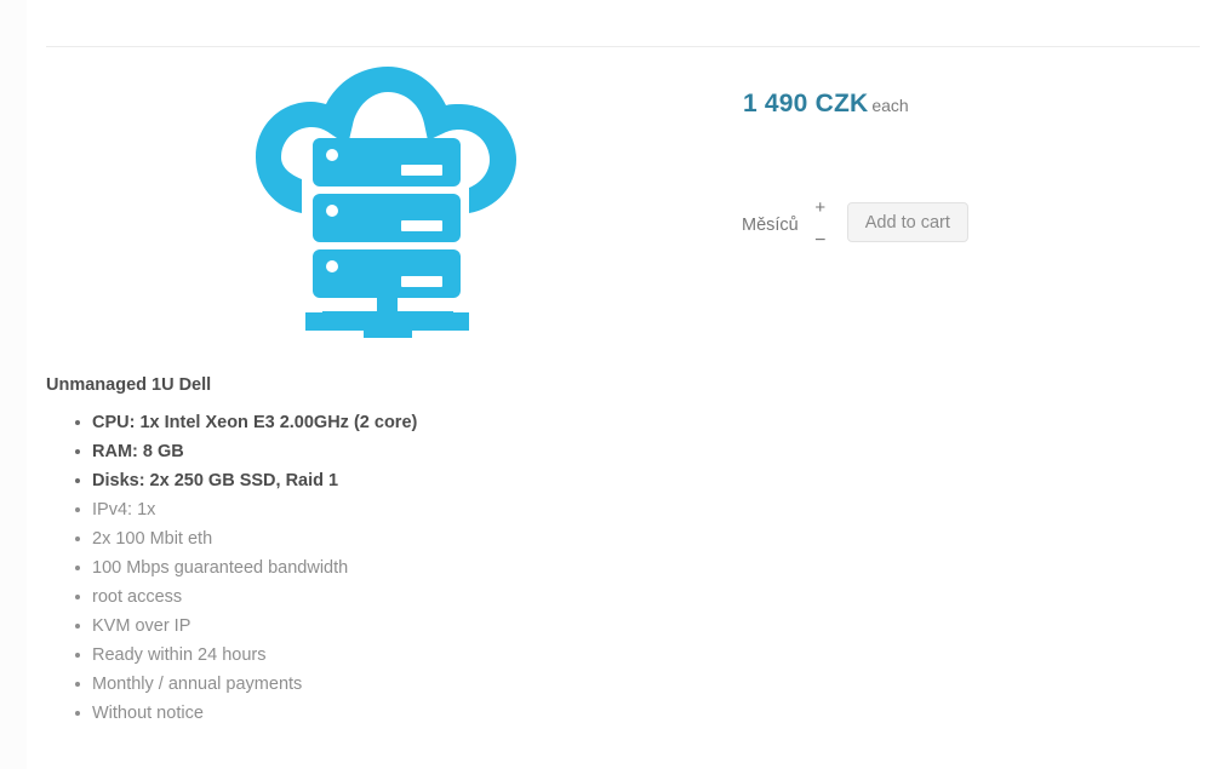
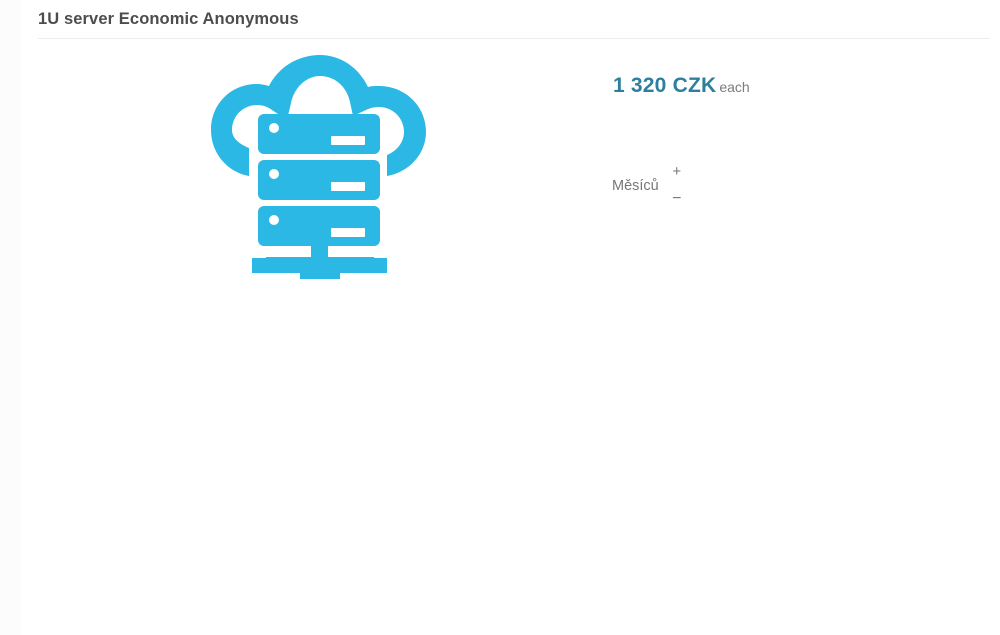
+ 1U server Economic Anonymous
- 1 490 CZK
+ 1 320 CZK
  each
  Měsíců
  +
  −
- Add to cart
- Unmanaged 1U Dell
- CPU: 1x Intel Xeon E3 2.00GHz (2 core)
- RAM: 8 GB
- Disks: 2x 250 GB SSD, Raid 1
- IPv4: 1x
- 2x 100 Mbit eth
- 100 Mbps guaranteed bandwidth
- root access
- KVM over IP
- Ready within 24 hours
- Monthly / annual payments
- Without notice
